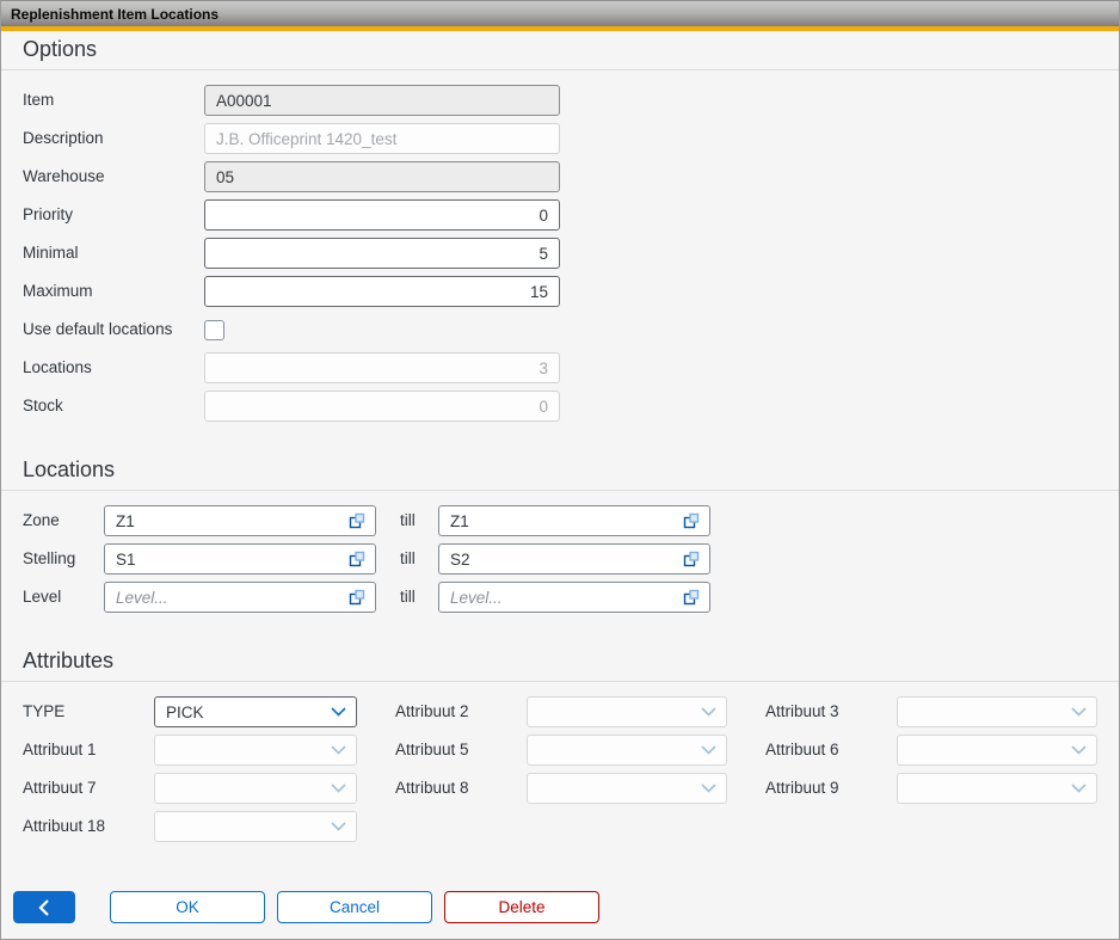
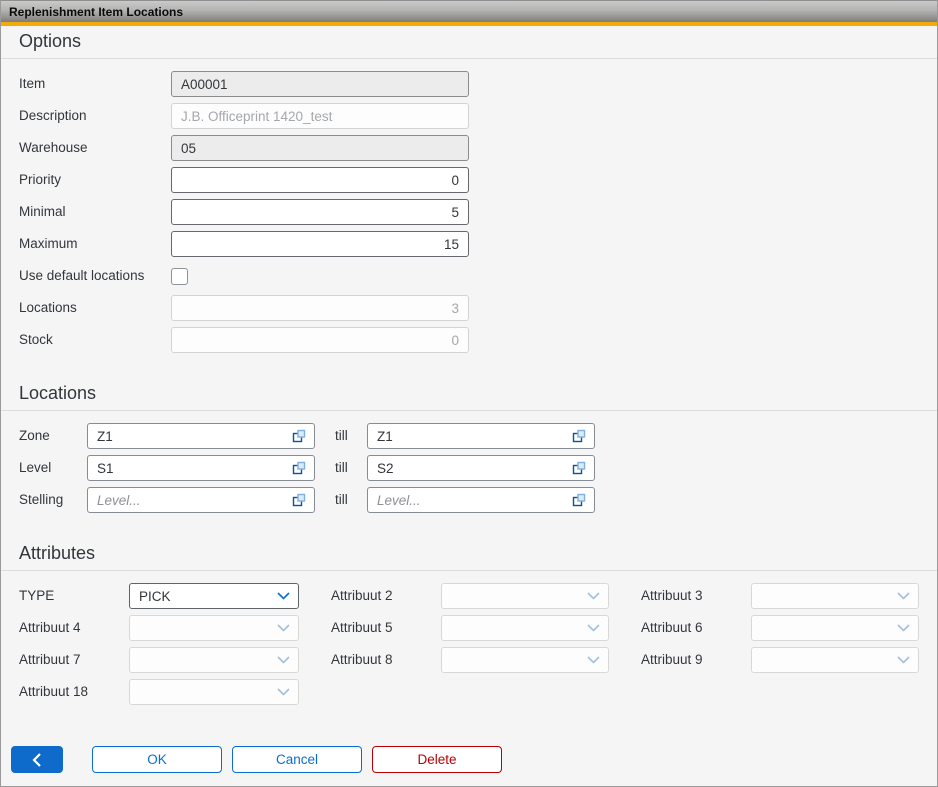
  Replenishment Item Locations
  Options
  Item
  A00001
  Description
  J.B. Officeprint 1420_test
  Warehouse
  05
  Priority
  0
  Minimal
  5
  Maximum
  15
  Use default locations
  Locations
  3
  Stock
  0
  Locations
  Zone
  Z1
  till
  Z1
- Stelling
+ Level
  S1
  till
  S2
- Level
+ Stelling
  Level...
  till
  Level...
  Attributes
  TYPE
  PICK
  Attribuut 2
  Attribuut 3
- Attribuut 1
+ Attribuut 4
  Attribuut 5
  Attribuut 6
  Attribuut 7
  Attribuut 8
  Attribuut 9
  Attribuut 18
  OK
  Cancel
  Delete
